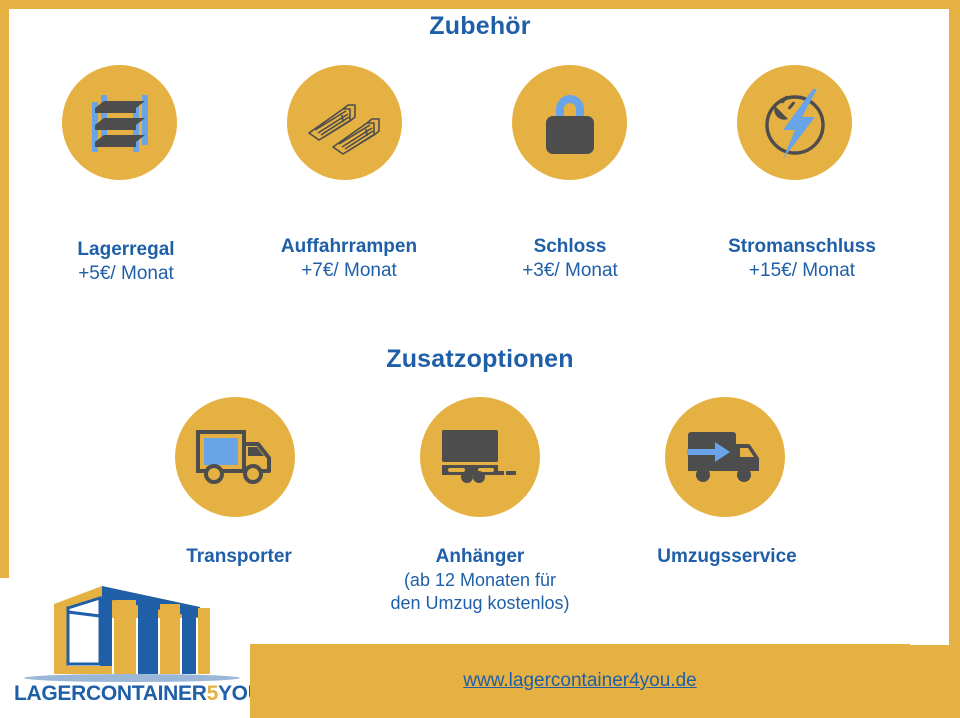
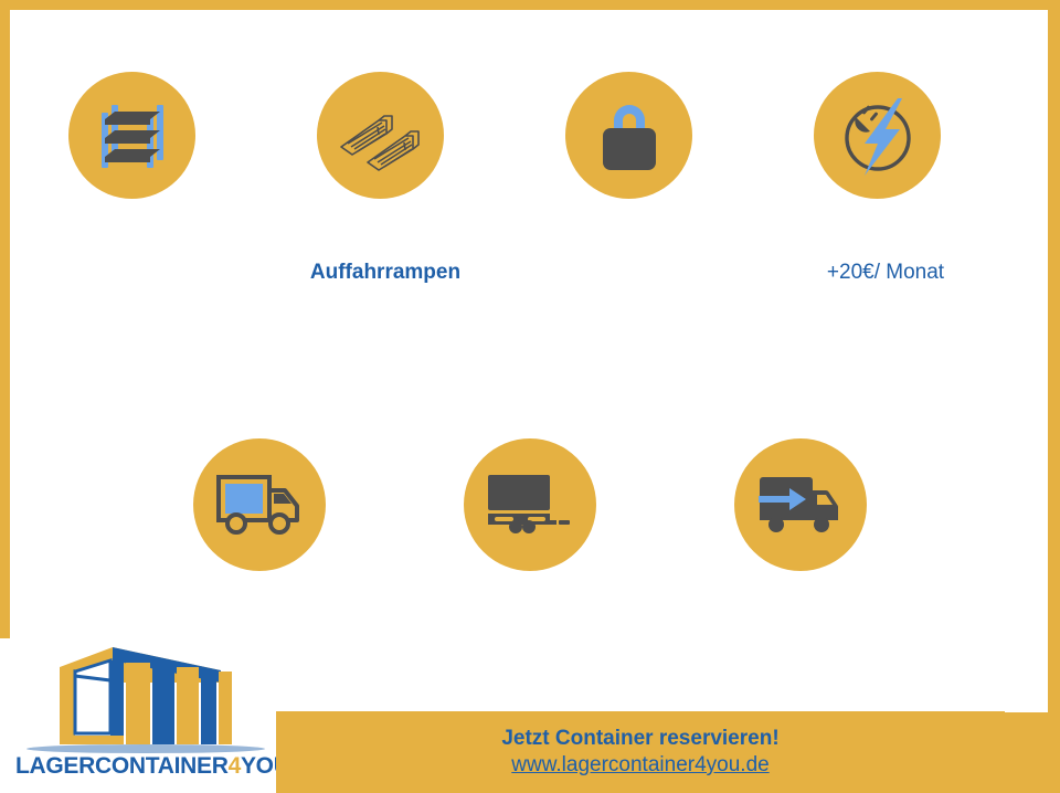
- Zubehör
- Lagerregal
- +5€/ Monat
  Auffahrrampen
- +7€/ Monat
- Schloss
- +3€/ Monat
- Stromanschluss
- +15€/ Monat
+ +20€/ Monat
- Zusatzoptionen
- Transporter
- Anhänger
- (ab 12 Monaten für
- den Umzug kostenlos)
- Umzugsservice
- LAGERCONTAINER5YO
+ LAGERCONTAINER4YO
+ Jetzt Container reservieren!
  www.lagercontainer4you.de
